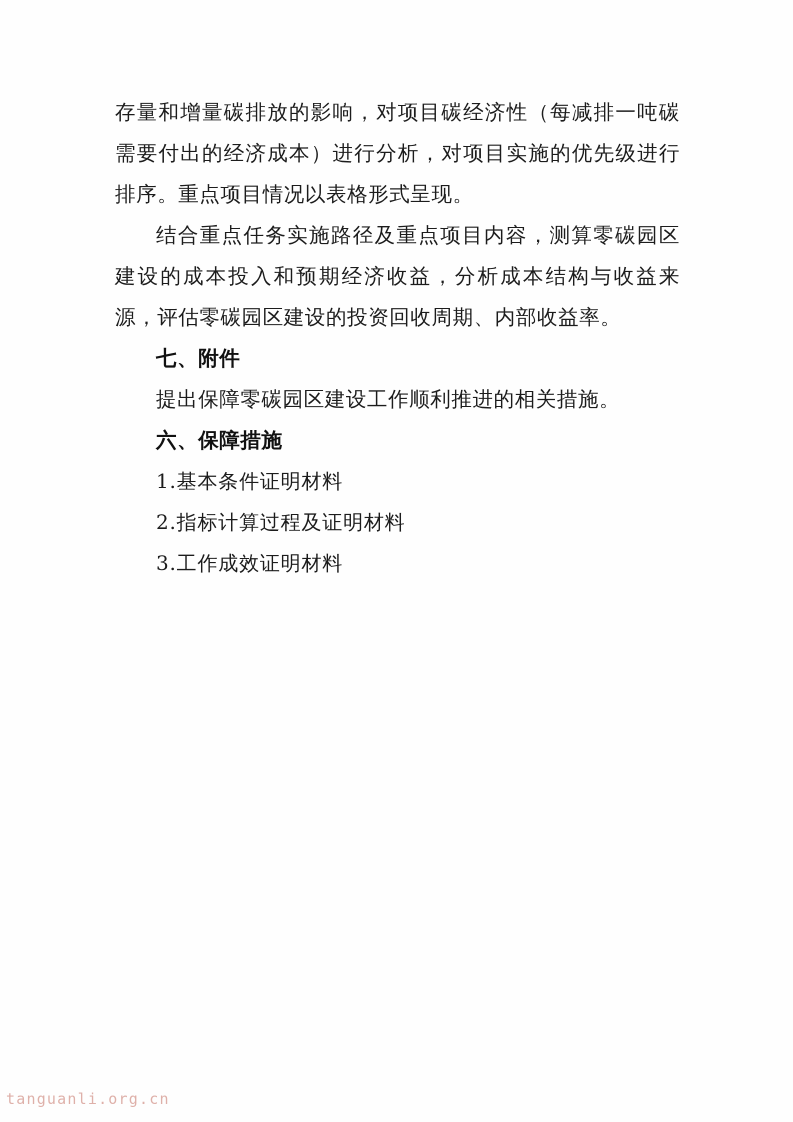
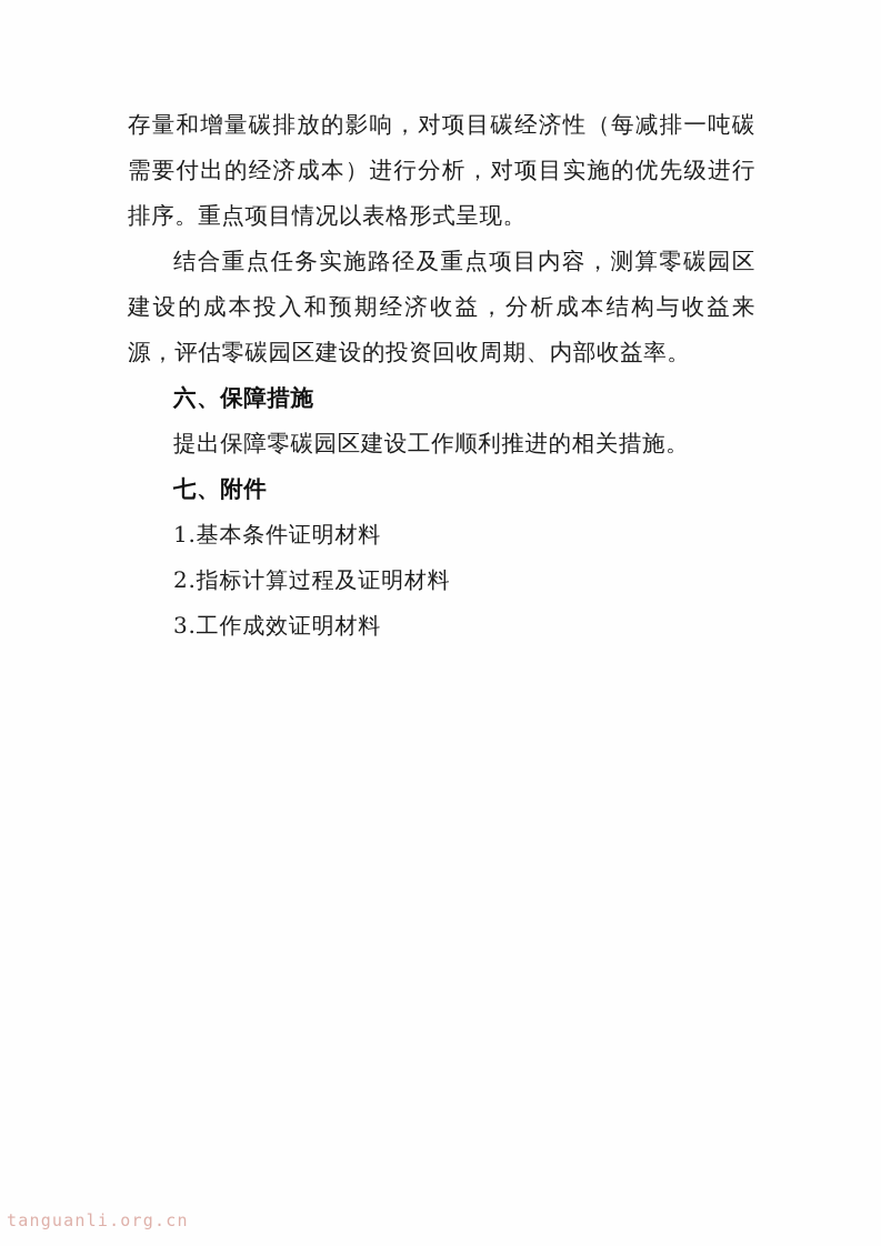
  存量和增量碳排放的影响，对项目碳经济性（每减排一吨碳需要付出的经济成本）进行分析，对项目实施的优先级进行排序。重点项目情况以表格形式呈现。
  结合重点任务实施路径及重点项目内容，测算零碳园区建设的成本投入和预期经济收益，分析成本结构与收益来源，评估零碳园区建设的投资回收周期、内部收益率。
- 七、附件
+ 六、保障措施
  提出保障零碳园区建设工作顺利推进的相关措施。
- 六、保障措施
+ 七、附件
  1.基本条件证明材料
  2.指标计算过程及证明材料
  3.工作成效证明材料
  tanguanli.org.cn
